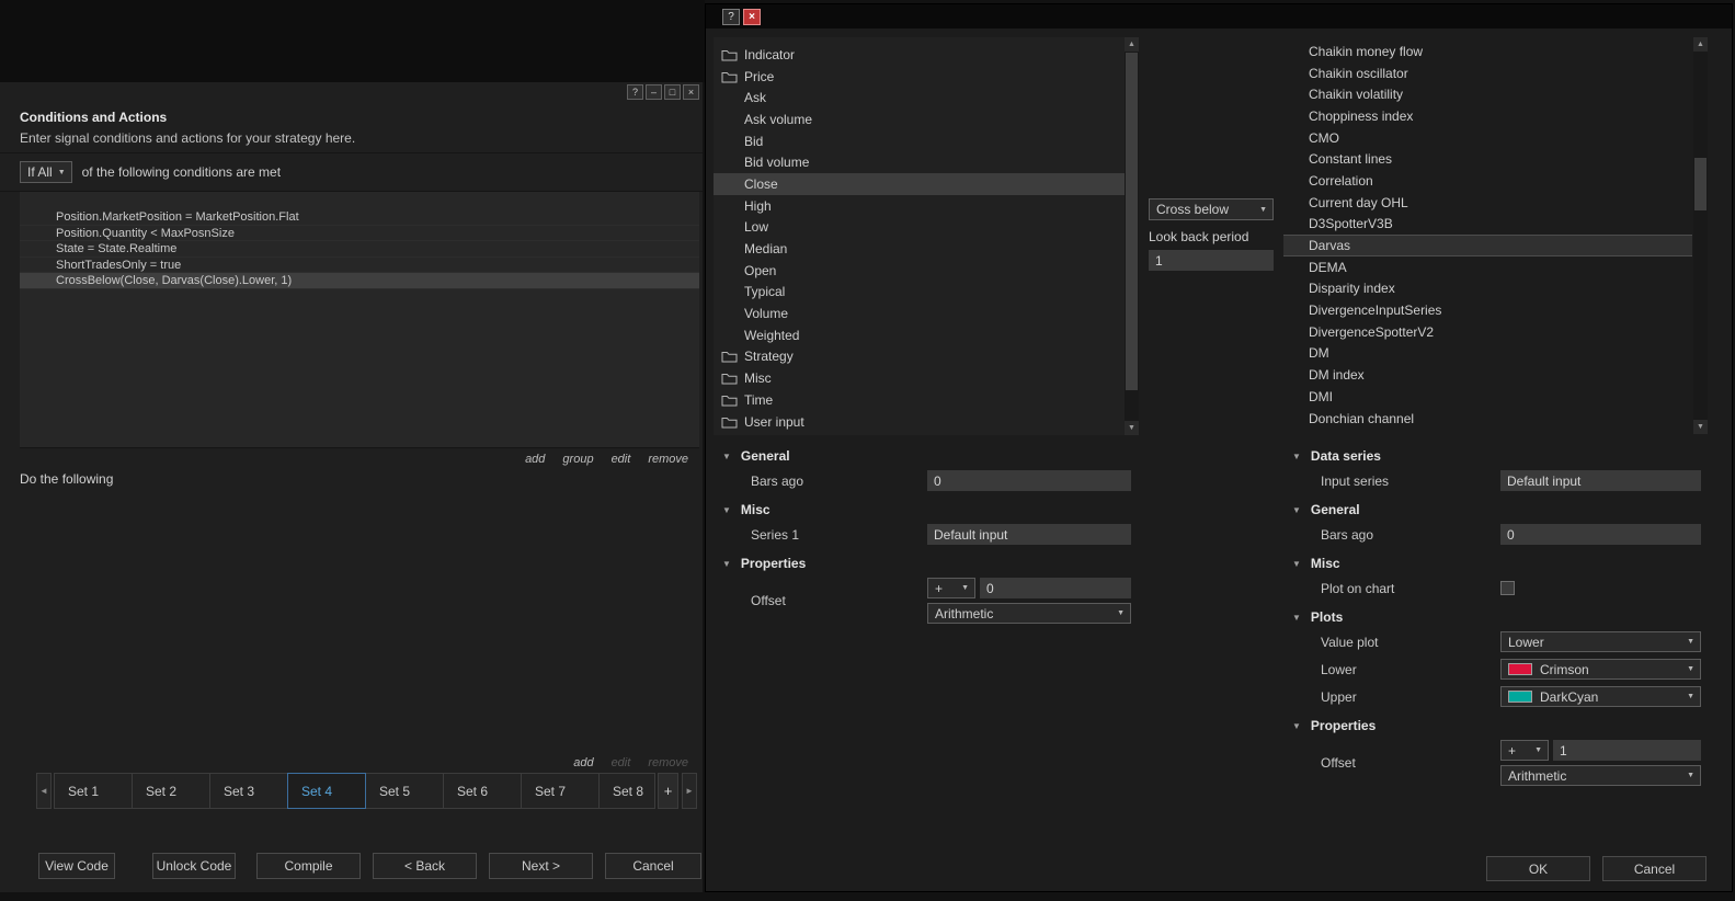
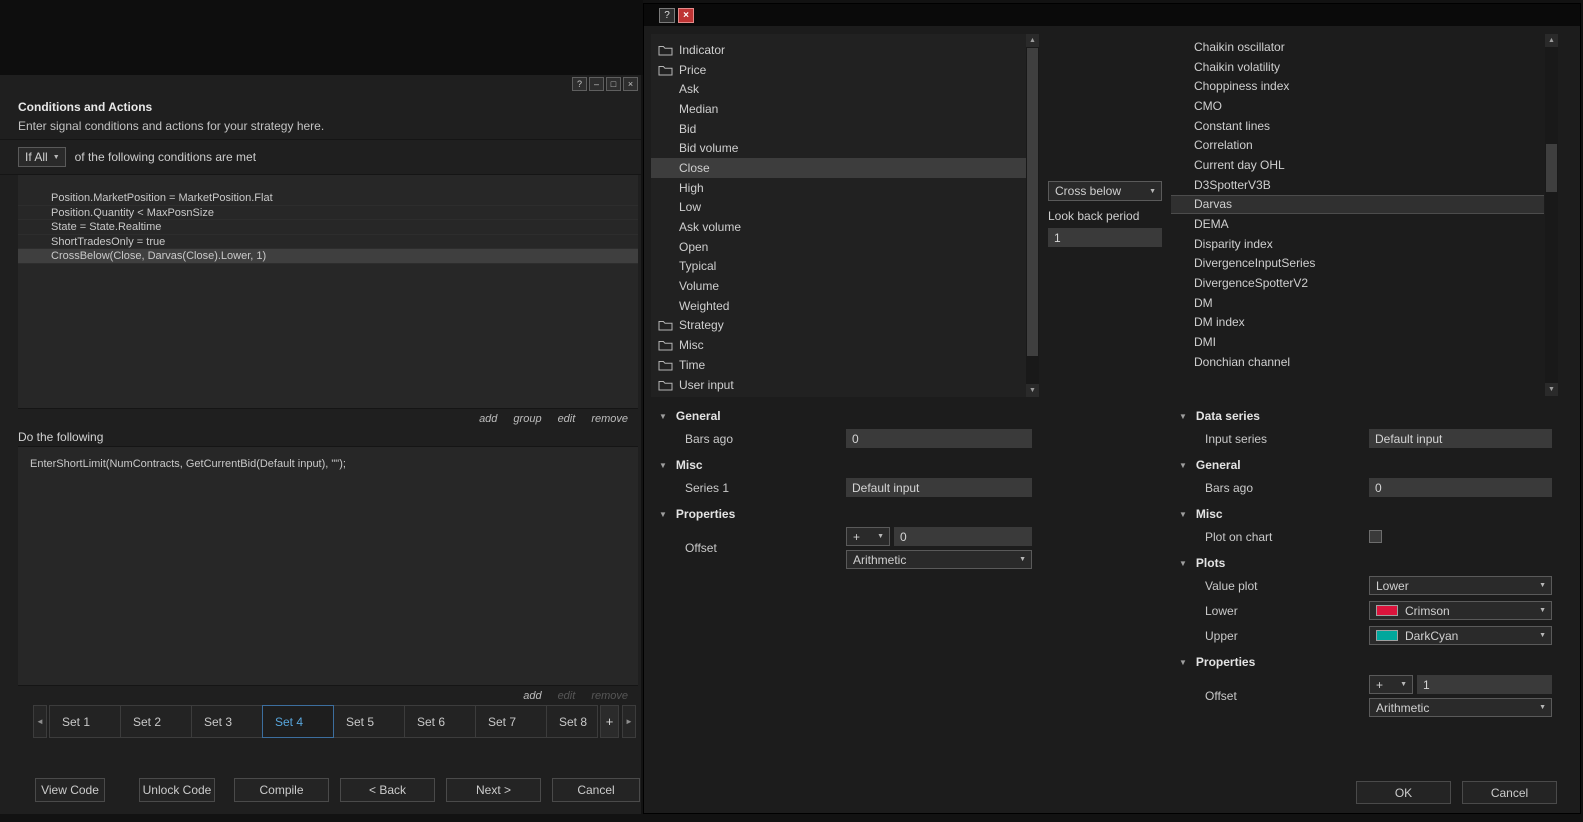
  ?
  –
  □
  ×
  Conditions and Actions
  Enter signal conditions and actions for your strategy here.
  If All
  of the following conditions are met
  Position.MarketPosition = MarketPosition.Flat
  Position.Quantity < MaxPosnSize
  State = State.Realtime
  ShortTradesOnly = true
  CrossBelow(Close, Darvas(Close).Lower, 1)
  add
  group
  edit
  remove
  Do the following
+ EnterShortLimit(NumContracts, GetCurrentBid(Default input), "");
  add
  edit
  remove
  ◄
  Set 1
  Set 2
  Set 3
  Set 4
  Set 5
  Set 6
  Set 7
  Set 8
  +
  ►
  View Code
  Unlock Code
  Compile
  < Back
  Next >
  Cancel
  ?
  ×
  Indicator
  Price
  Ask
- Ask volume
+ Median
  Bid
  Bid volume
  Close
  High
  Low
- Median
+ Ask volume
  Open
  Typical
  Volume
  Weighted
  Strategy
  Misc
  Time
  User input
  Cross below
  Look back period
  1
- Chaikin money flow
  Chaikin oscillator
  Chaikin volatility
  Choppiness index
  CMO
  Constant lines
  Correlation
  Current day OHL
  D3SpotterV3B
  Darvas
  DEMA
  Disparity index
  DivergenceInputSeries
  DivergenceSpotterV2
  DM
  DM index
  DMI
  Donchian channel
  ▼
  General
  Bars ago
  0
  ▼
  Misc
  Series 1
  Default input
  ▼
  Properties
  Offset
  +
  0
  Arithmetic
  ▼
  Data series
  Input series
  Default input
  ▼
  General
  Bars ago
  0
  ▼
  Misc
  Plot on chart
  ▼
  Plots
  Value plot
  Lower
  Lower
  Crimson
  Upper
  DarkCyan
  ▼
  Properties
  Offset
  +
  1
  Arithmetic
  OK
  Cancel
